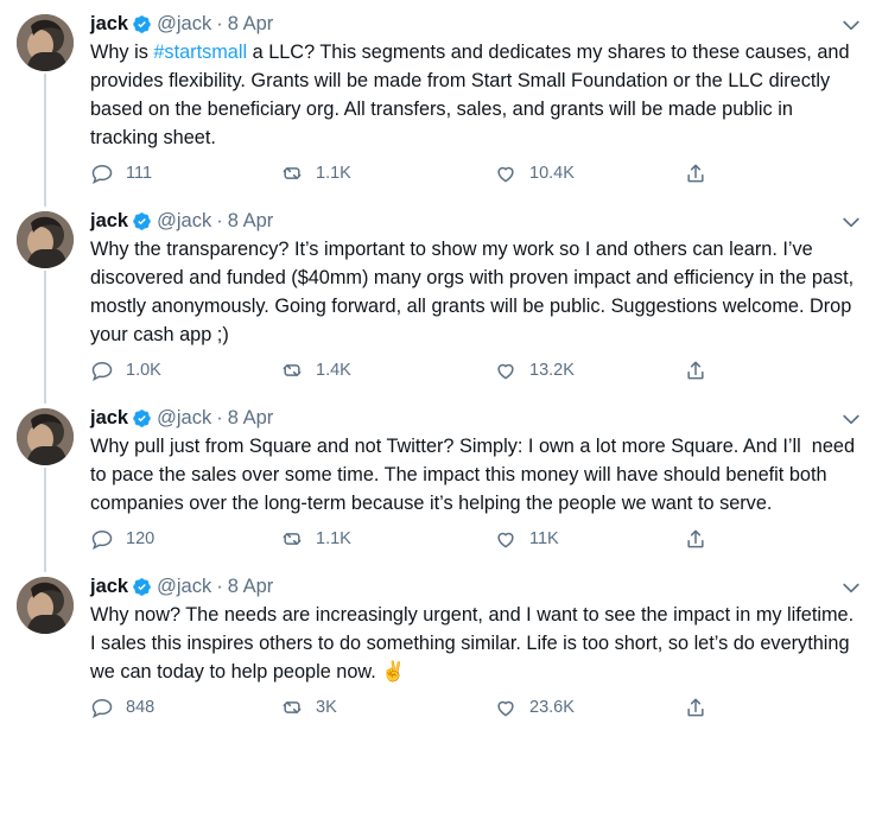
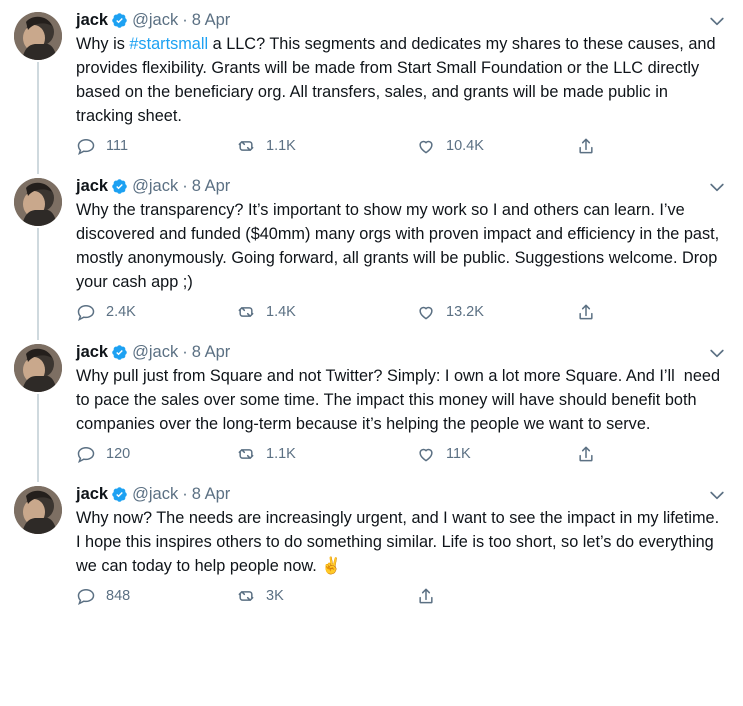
  jack
  @jack
  ·
  8 Apr
  Why is #startsmall a LLC? This segments and dedicates my shares to these causes, and provides flexibility. Grants will be made from Start Small Foundation or the LLC directly based on the beneficiary org. All transfers, sales, and grants will be made public in tracking sheet.
  111
  1.1K
  10.4K
  jack
  @jack
  ·
  8 Apr
  Why the transparency? It’s important to show my work so I and others can learn. I’ve discovered and funded ($40mm) many orgs with proven impact and efficiency in the past, mostly anonymously. Going forward, all grants will be public. Suggestions welcome. Drop your cash app ;)
- 1.0K
+ 2.4K
  1.4K
  13.2K
  jack
  @jack
  ·
  8 Apr
  Why pull just from Square and not Twitter? Simply: I own a lot more Square. And I’ll need to pace the sales over some time. The impact this money will have should benefit both companies over the long-term because it’s helping the people we want to serve.
  120
  1.1K
  11K
  jack
  @jack
  ·
  8 Apr
- Why now? The needs are increasingly urgent, and I want to see the impact in my lifetime. I sales this inspires others to do something similar. Life is too short, so let’s do everything we can today to help people now. ✌
+ Why now? The needs are increasingly urgent, and I want to see the impact in my lifetime. I hope this inspires others to do something similar. Life is too short, so let’s do everything we can today to help people now. ✌
  848
  3K
- 23.6K
